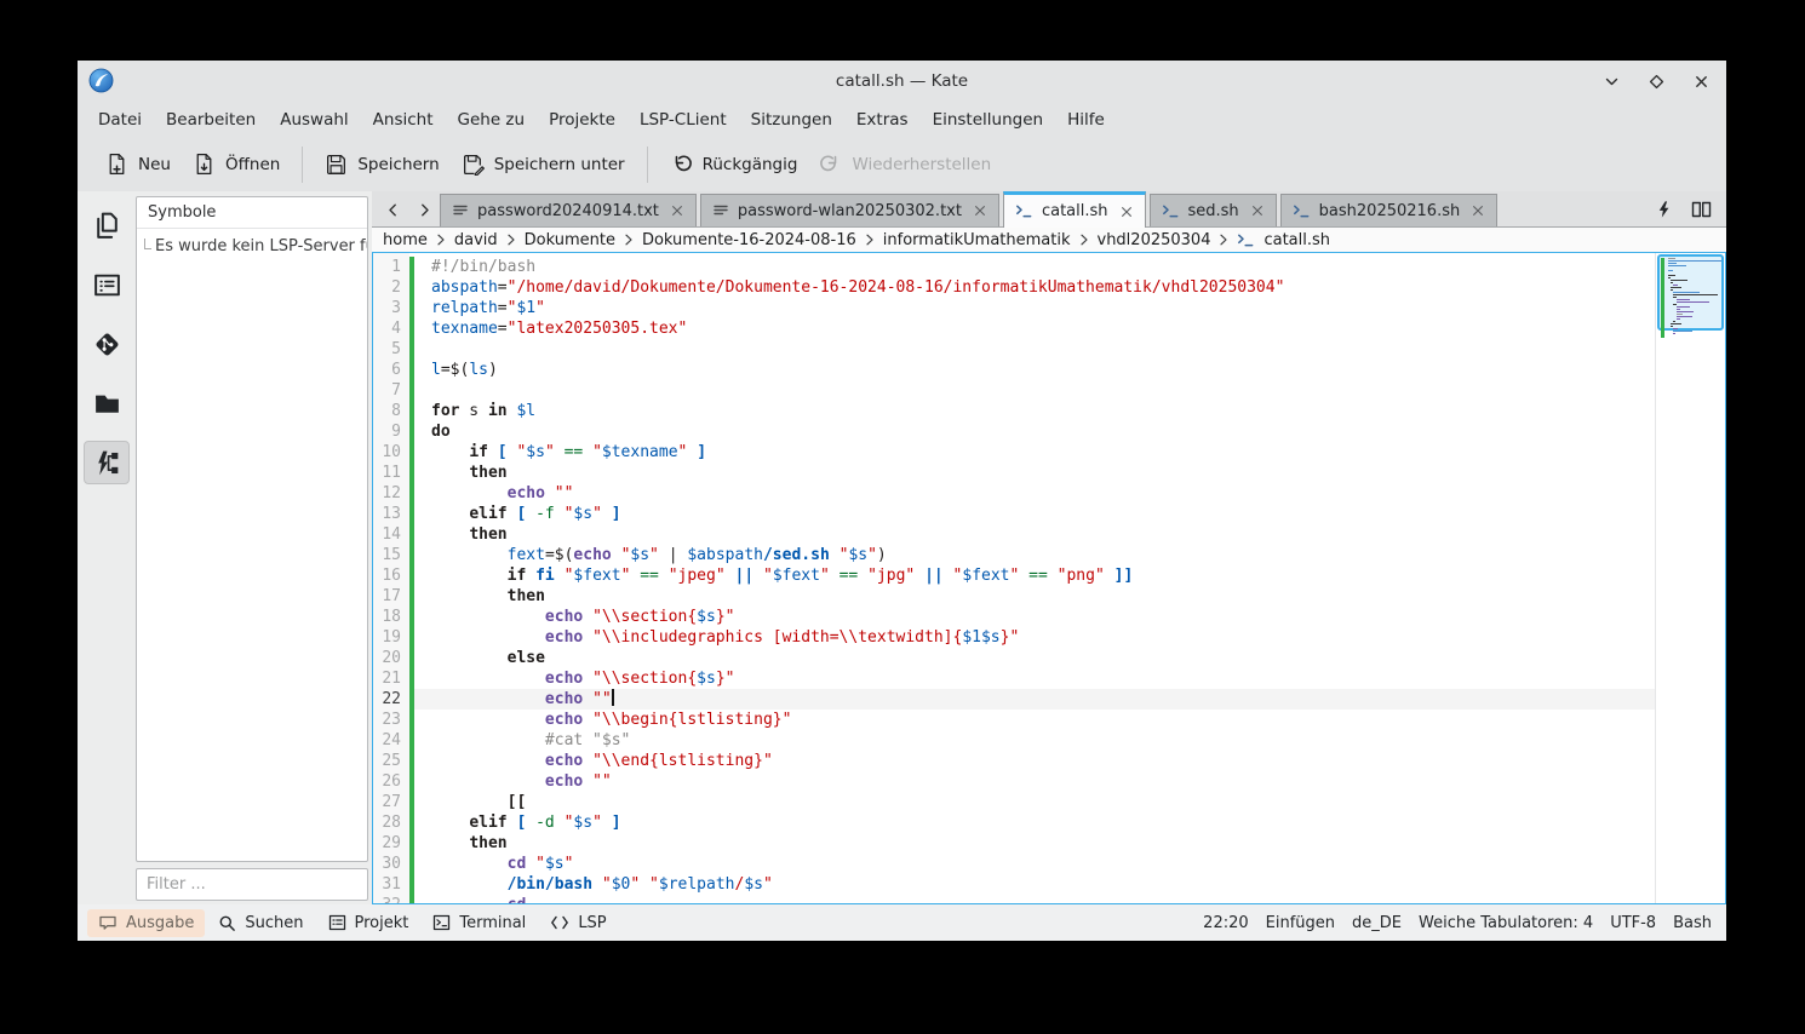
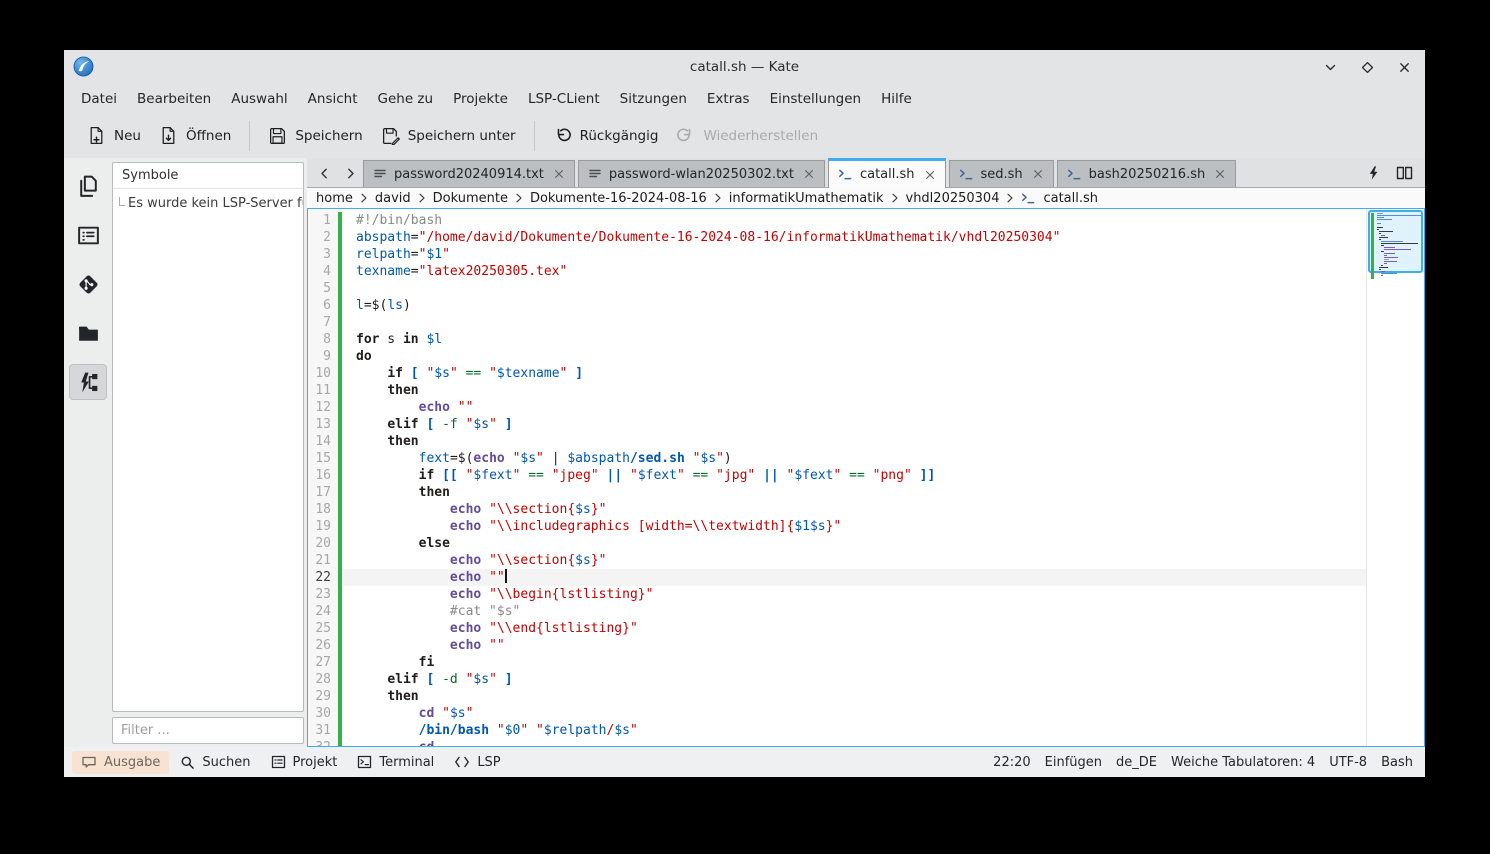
  catall.sh — Kate
  Datei
  Bearbeiten
  Auswahl
  Ansicht
  Gehe zu
  Projekte
  LSP-CLient
  Sitzungen
  Extras
  Einstellungen
  Hilfe
  Neu
  Öffnen
  Speichern
  Speichern unter
  Rückgängig
  Wiederherstellen
  Symbole
  Es wurde kein LSP-Server f
  Filter ...
  password20240914.txt
  password-wlan20250302.txt
  catall.sh
  sed.sh
  bash20250216.sh
  home
  david
  Dokumente
  Dokumente-16-2024-08-16
  informatikUmathematik
  vhdl20250304
  catall.sh
  1
  2
  3
  4
  5
  6
  7
  8
  9
  10
  11
  12
  13
  14
  15
  16
  17
  18
  19
  20
  21
  22
  23
  24
  25
  26
  27
  28
  29
  30
  31
  #!/bin/bash
  abspath="/home/david/Dokumente/Dokumente-16-2024-08-16/informatikUmathematik/vhdl20250304"
  relpath="$1"
  texname="latex20250305.tex"
  l=$(ls)
  for s in $l
  do
  if [ "$s" == "$texname" ]
  then
  echo ""
  elif [ -f "$s" ]
  then
  fext=$(echo "$s" | $abspath/sed.sh "$s")
- if fi "$fext" == "jpeg" || "$fext" == "jpg" || "$fext" == "png" ]]
+ if [[ "$fext" == "jpeg" || "$fext" == "jpg" || "$fext" == "png" ]]
  then
  echo "\\section{$s}"
  echo "\\includegraphics [width=\\textwidth]{$1$s}"
  else
  echo "\\section{$s}"
  echo ""
  echo "\\begin{lstlisting}"
  #cat "$s"
  echo "\\end{lstlisting}"
  echo ""
- [[
+ fi
  elif [ -d "$s" ]
  then
  cd "$s"
  /bin/bash "$0" "$relpath/$s"
  Ausgabe
  Suchen
  Projekt
  Terminal
  LSP
  22:20
  Einfügen
  de_DE
  Weiche Tabulatoren: 4
  UTF-8
  Bash
